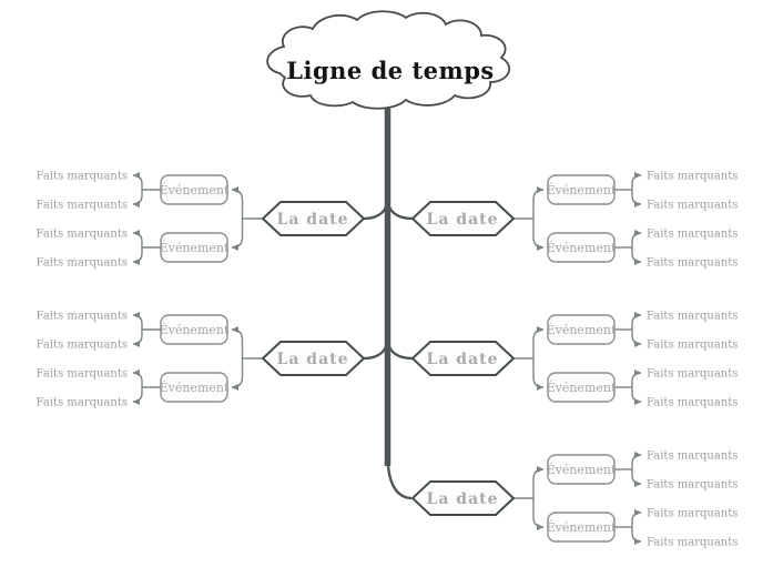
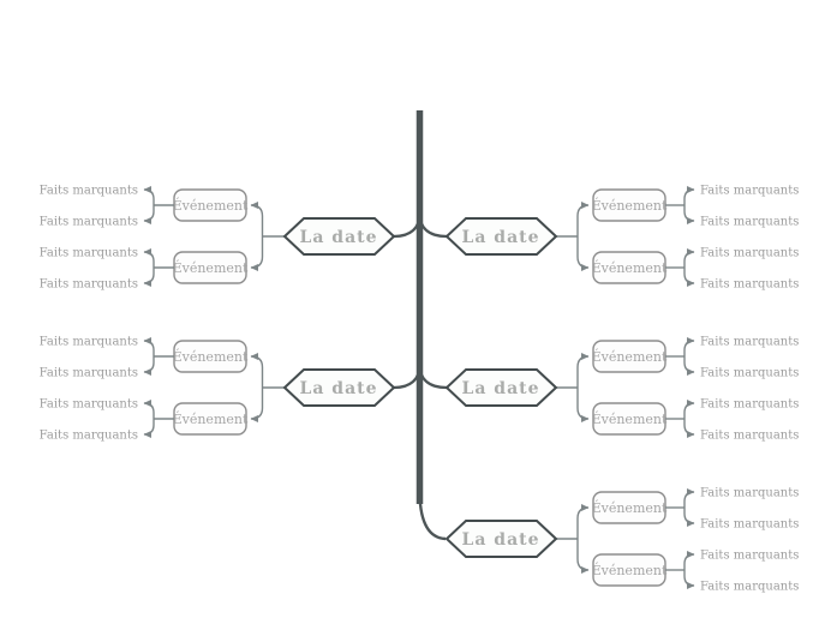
- Ligne de temps
  La date
  Événement
  Événement
  Faits marquants
  Faits marquants
  Faits marquants
  Faits marquants
  La date
  Événement
  Événement
  Faits marquants
  Faits marquants
  Faits marquants
  Faits marquants
  La date
  Événement
  Événement
  Faits marquants
  Faits marquants
  Faits marquants
  Faits marquants
  La date
  Événement
  Événement
  Faits marquants
  Faits marquants
  Faits marquants
  Faits marquants
  La date
  Événement
  Événement
  Faits marquants
  Faits marquants
  Faits marquants
  Faits marquants
